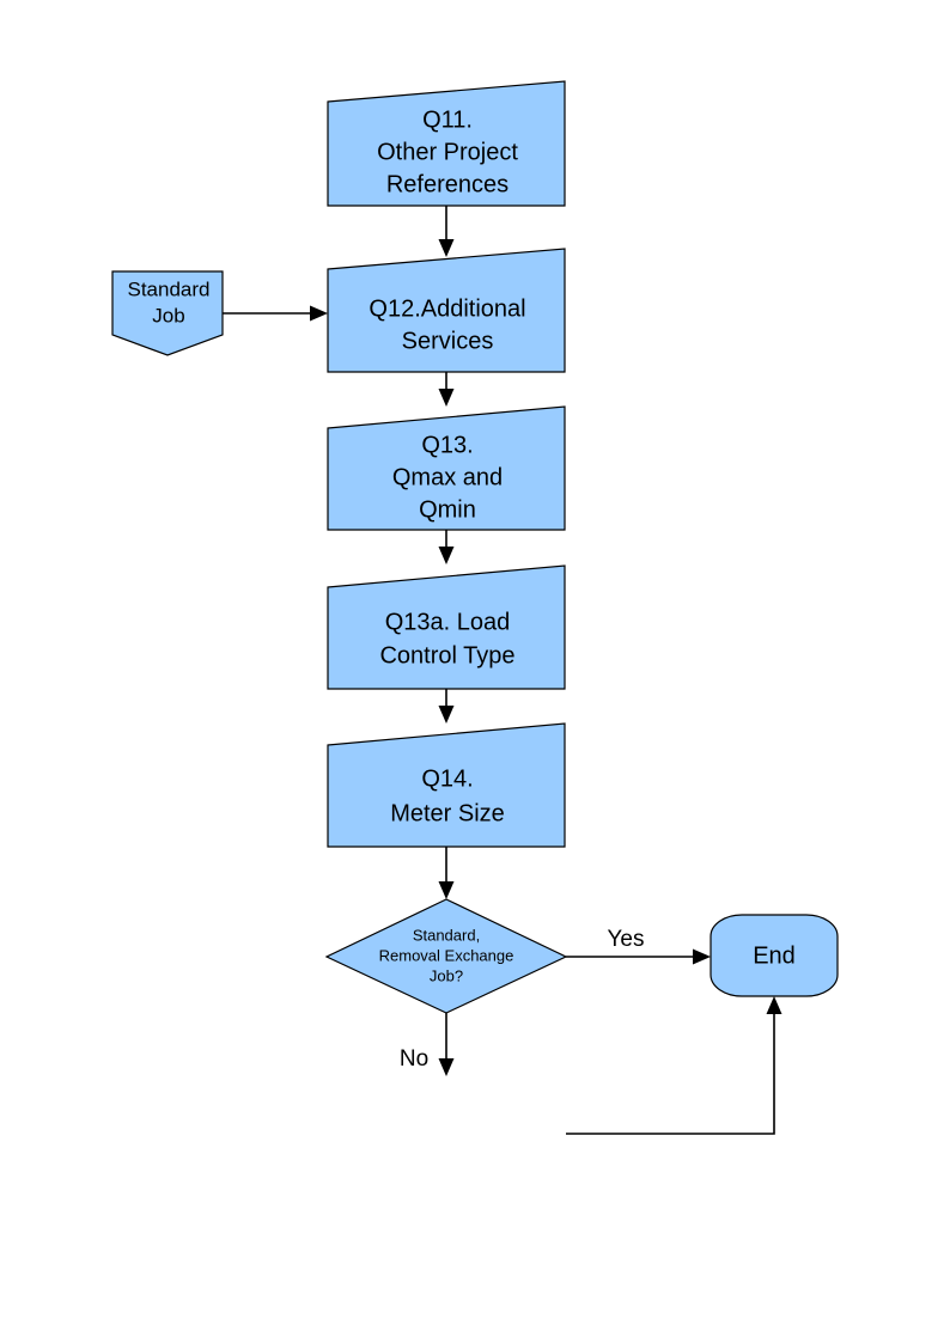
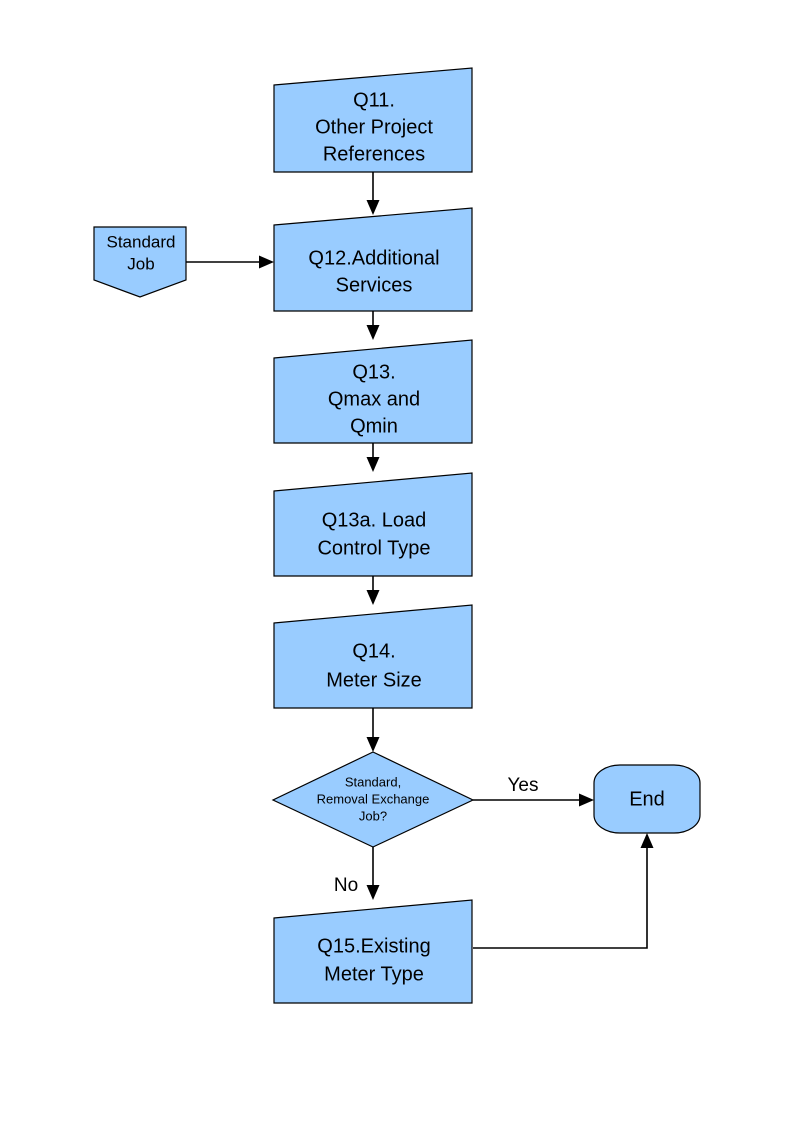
  Yes
  No
  Q11.
  Other Project
  References
  Standard
  Job
  Q12.Additional
  Services
  Q13.
  Qmax and
  Qmin
  Q13a. Load
  Control Type
  Q14.
  Meter Size
  Standard,
  Removal Exchange
  Job?
  End
+ Q15.Existing
+ Meter Type
